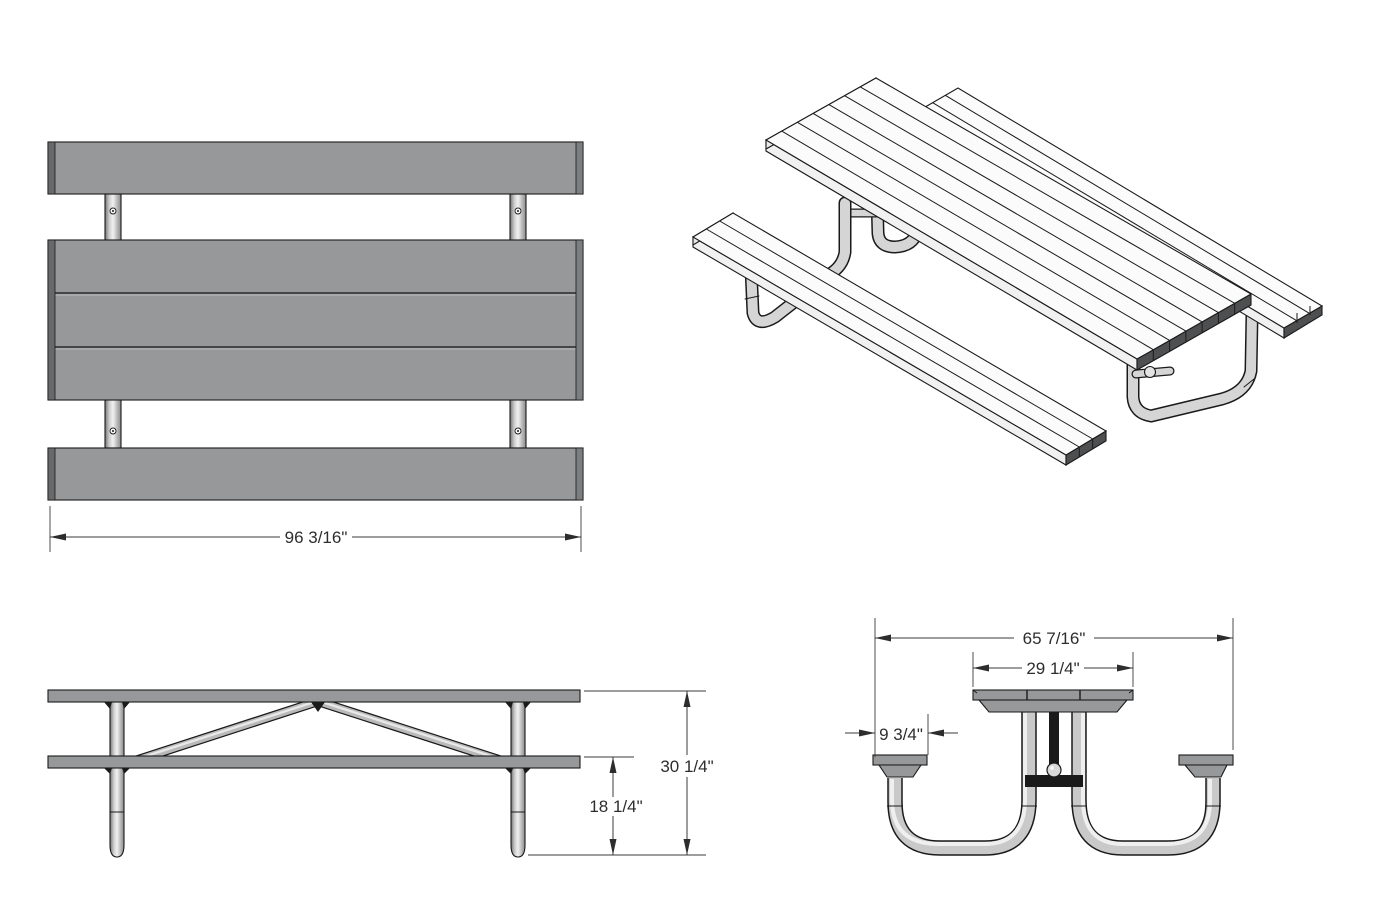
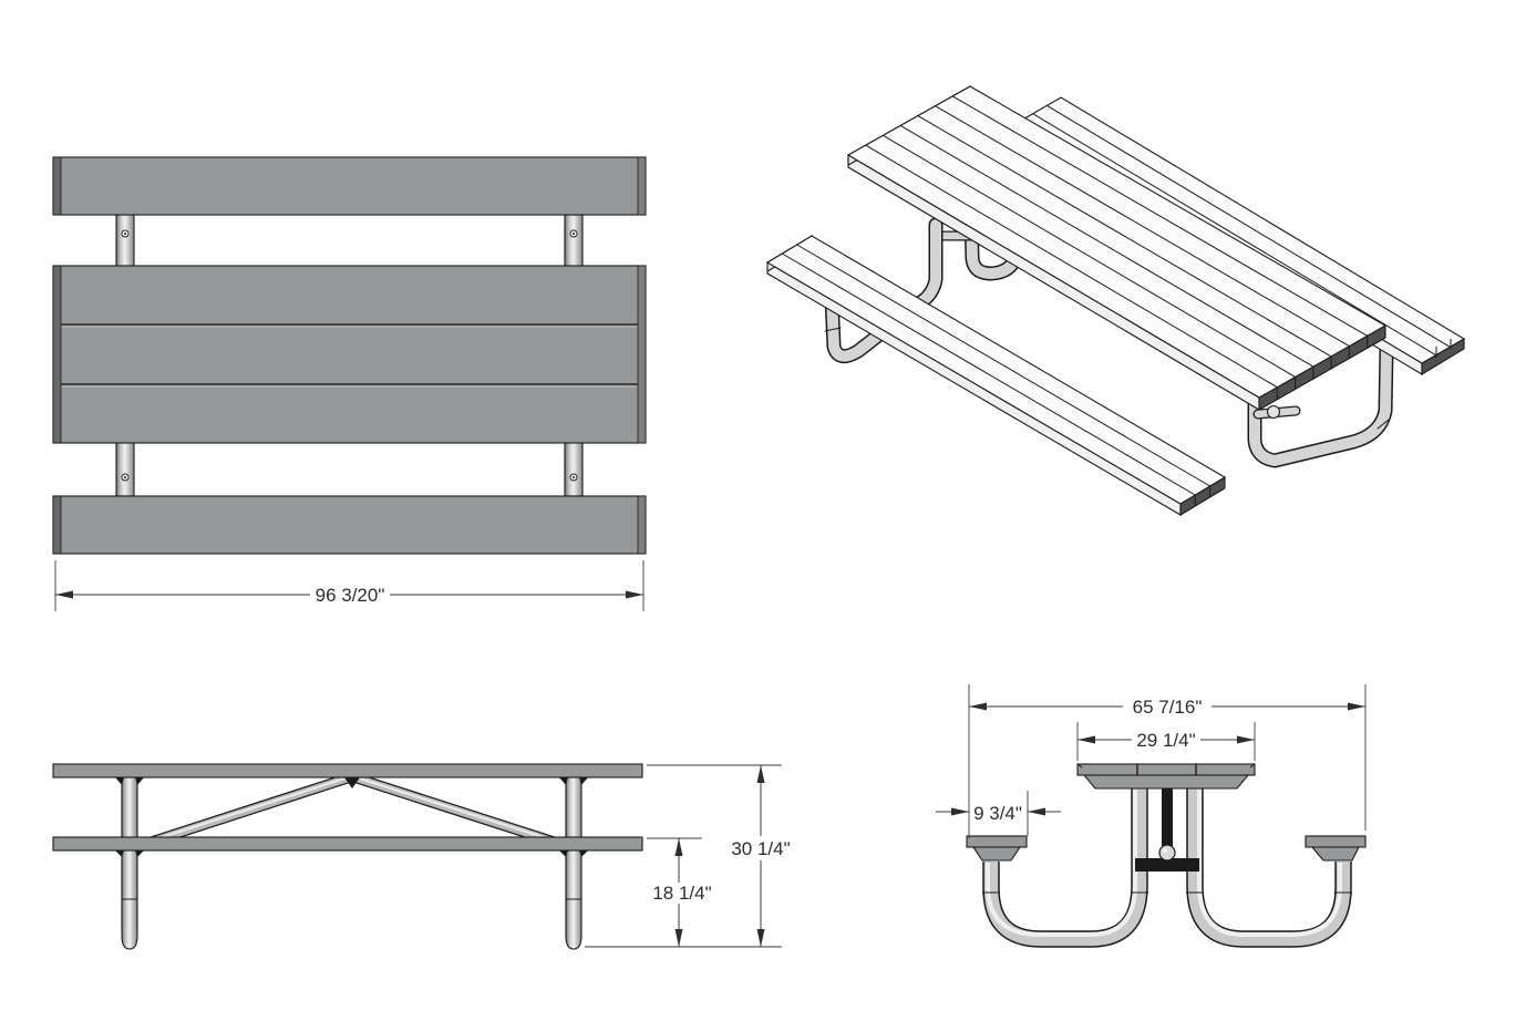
- 96 3/16"
+ 96 3/20"
  30 1/4"
  18 1/4"
  65 7/16"
  29 1/4"
  9 3/4"
